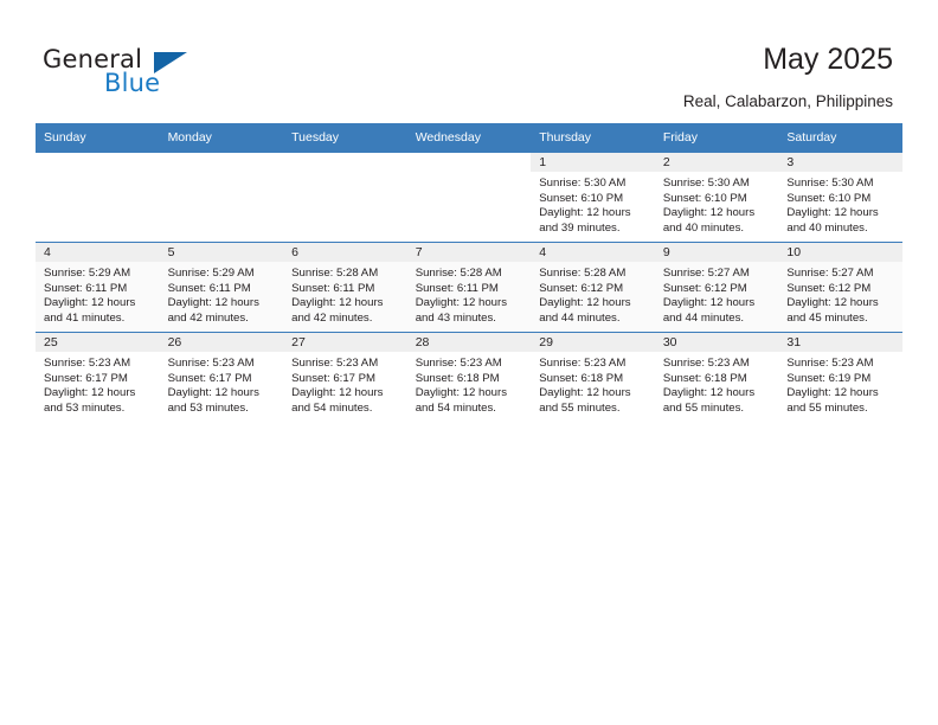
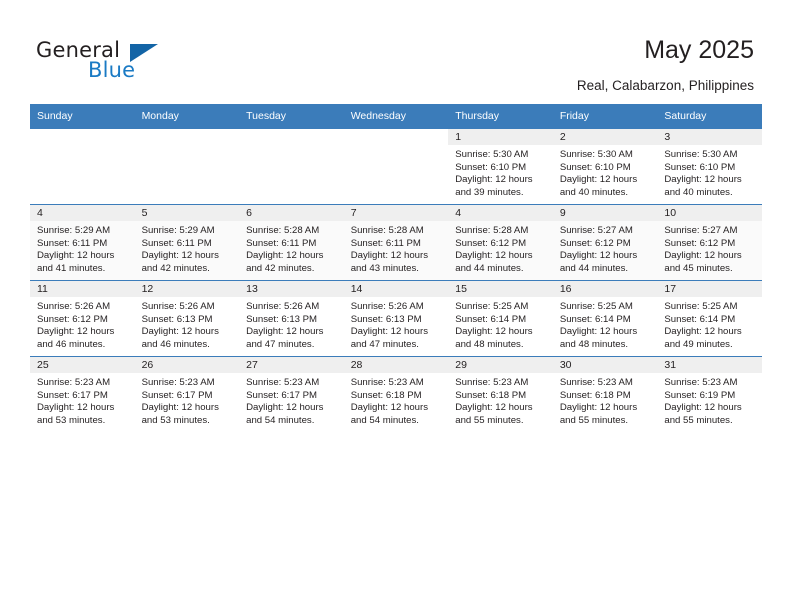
  General
  Blue
  May 2025
  Real, Calabarzon, Philippines
  Sunday	Monday	Tuesday	Wednesday	Thursday	Friday	Saturday
  				1Sunrise: 5:30 AMSunset: 6:10 PMDaylight: 12 hours and 39 minutes.	2Sunrise: 5:30 AMSunset: 6:10 PMDaylight: 12 hours and 40 minutes.	3Sunrise: 5:30 AMSunset: 6:10 PMDaylight: 12 hours and 40 minutes.
  4Sunrise: 5:29 AMSunset: 6:11 PMDaylight: 12 hours and 41 minutes.	5Sunrise: 5:29 AMSunset: 6:11 PMDaylight: 12 hours and 42 minutes.	6Sunrise: 5:28 AMSunset: 6:11 PMDaylight: 12 hours and 42 minutes.	7Sunrise: 5:28 AMSunset: 6:11 PMDaylight: 12 hours and 43 minutes.	4Sunrise: 5:28 AMSunset: 6:12 PMDaylight: 12 hours and 44 minutes.	9Sunrise: 5:27 AMSunset: 6:12 PMDaylight: 12 hours and 44 minutes.	10Sunrise: 5:27 AMSunset: 6:12 PMDaylight: 12 hours and 45 minutes.
+ 11Sunrise: 5:26 AMSunset: 6:12 PMDaylight: 12 hours and 46 minutes.	12Sunrise: 5:26 AMSunset: 6:13 PMDaylight: 12 hours and 46 minutes.	13Sunrise: 5:26 AMSunset: 6:13 PMDaylight: 12 hours and 47 minutes.	14Sunrise: 5:26 AMSunset: 6:13 PMDaylight: 12 hours and 47 minutes.	15Sunrise: 5:25 AMSunset: 6:14 PMDaylight: 12 hours and 48 minutes.	16Sunrise: 5:25 AMSunset: 6:14 PMDaylight: 12 hours and 48 minutes.	17Sunrise: 5:25 AMSunset: 6:14 PMDaylight: 12 hours and 49 minutes.
  25Sunrise: 5:23 AMSunset: 6:17 PMDaylight: 12 hours and 53 minutes.	26Sunrise: 5:23 AMSunset: 6:17 PMDaylight: 12 hours and 53 minutes.	27Sunrise: 5:23 AMSunset: 6:17 PMDaylight: 12 hours and 54 minutes.	28Sunrise: 5:23 AMSunset: 6:18 PMDaylight: 12 hours and 54 minutes.	29Sunrise: 5:23 AMSunset: 6:18 PMDaylight: 12 hours and 55 minutes.	30Sunrise: 5:23 AMSunset: 6:18 PMDaylight: 12 hours and 55 minutes.	31Sunrise: 5:23 AMSunset: 6:19 PMDaylight: 12 hours and 55 minutes.
